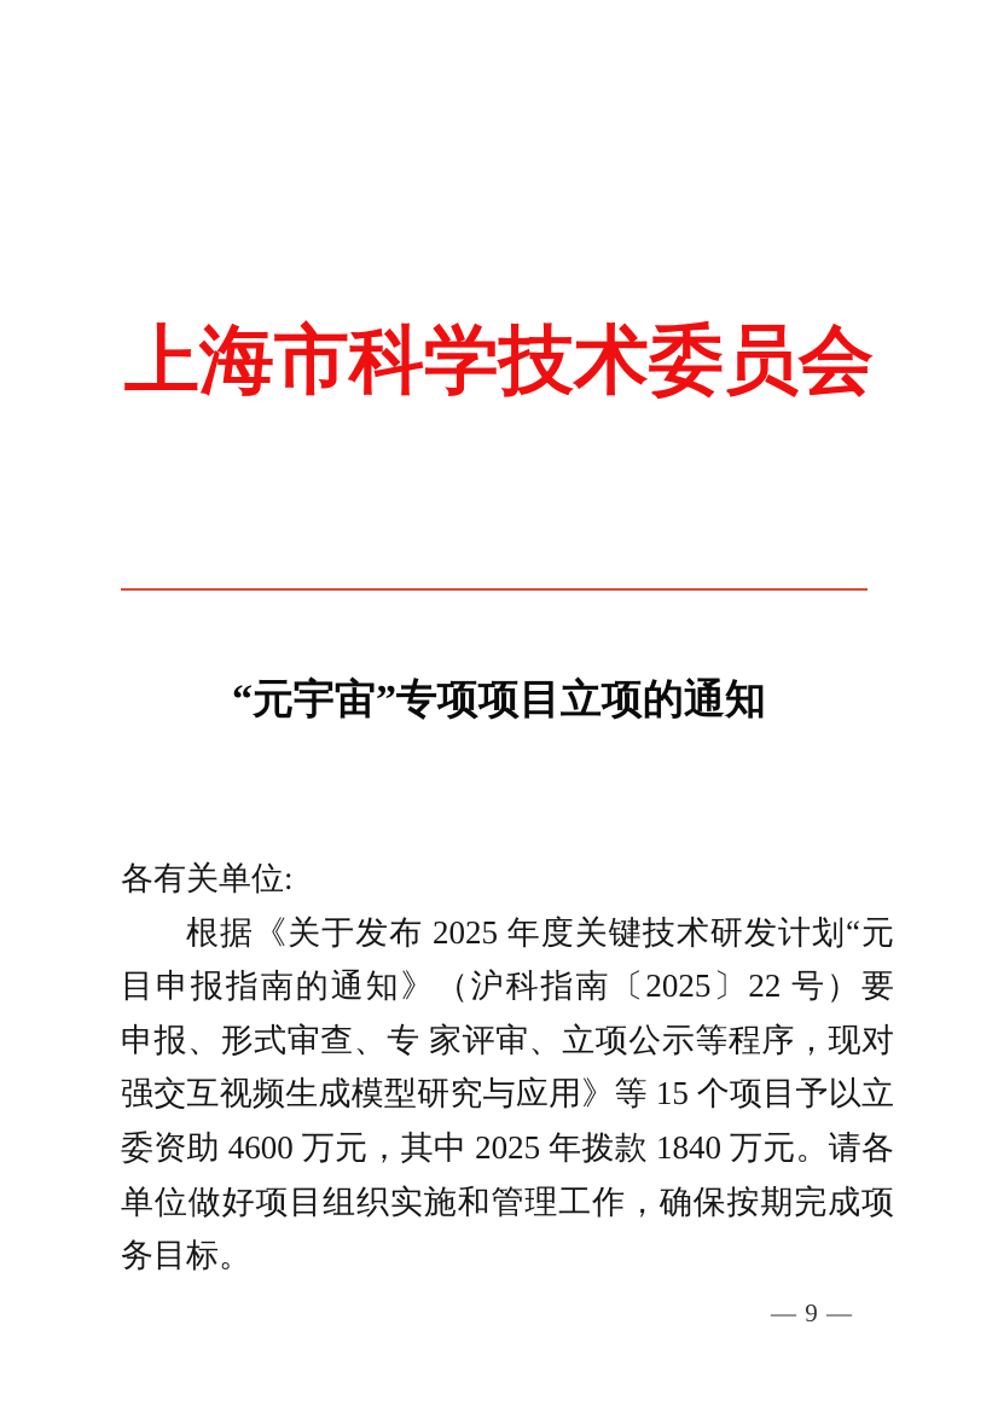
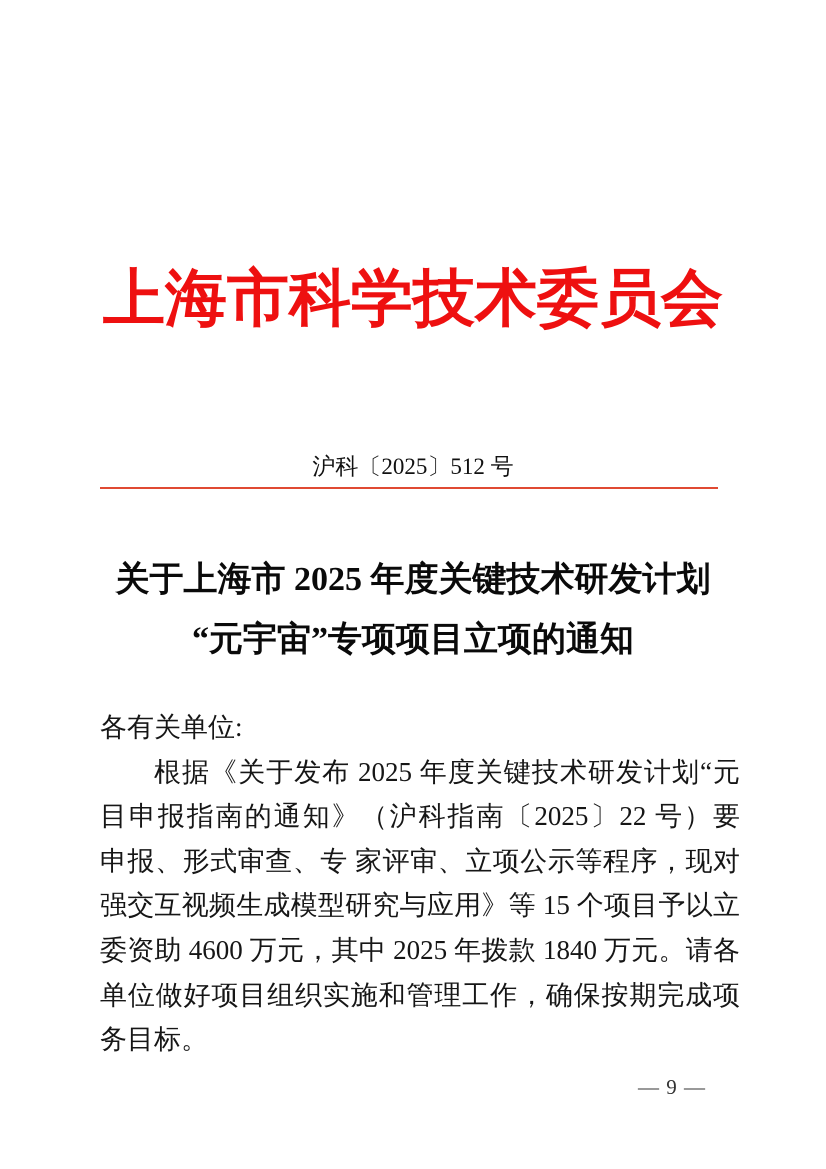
  上海市科学技术委员会
+ 沪科〔2025〕512 号
+ 关于上海市 2025 年度关键技术研发计划
  “元宇宙”专项项目立项的通知
  各有关单位:
  根据《关于发布 2025 年度关键技术研发计划“元
  目申报指南的通知》（沪科指南〔2025〕22 号）要
  申报、形式审查、专 家评审、立项公示等程序，现对
  强交互视频生成模型研究与应用》等 15 个项目予以立
  委资助 4600 万元，其中 2025 年拨款 1840 万元。请各
  单位做好项目组织实施和管理工作，确保按期完成项
  务目标。
  — 9 —
